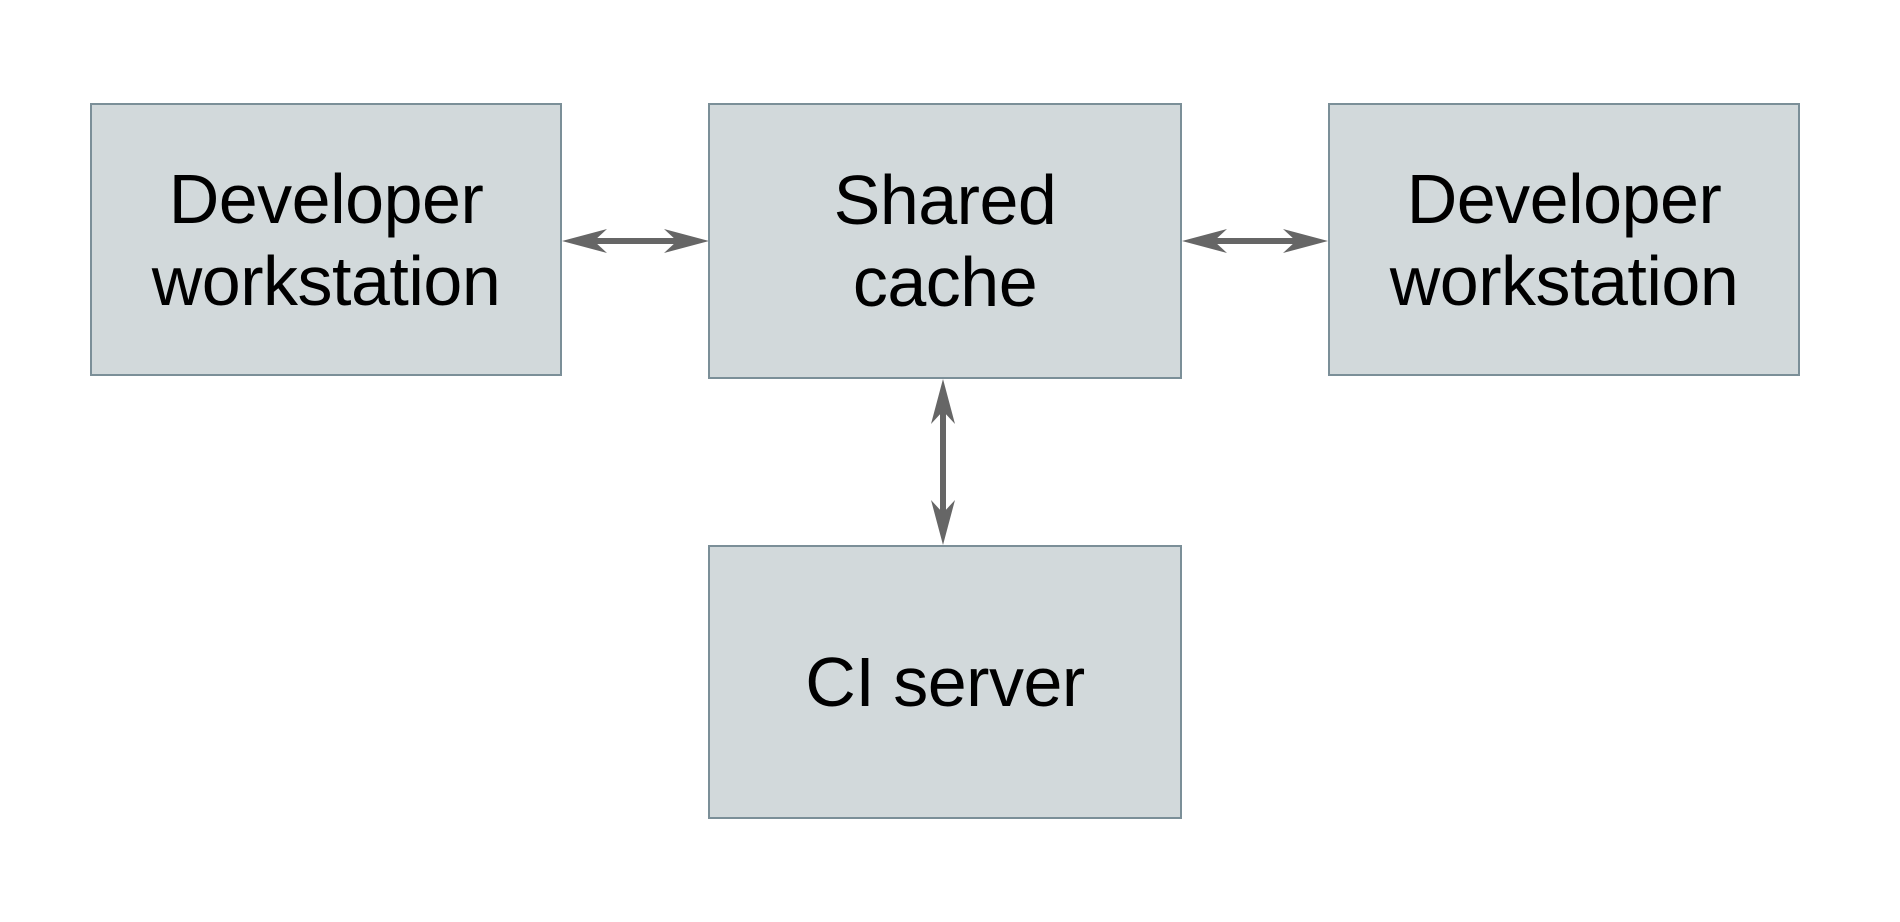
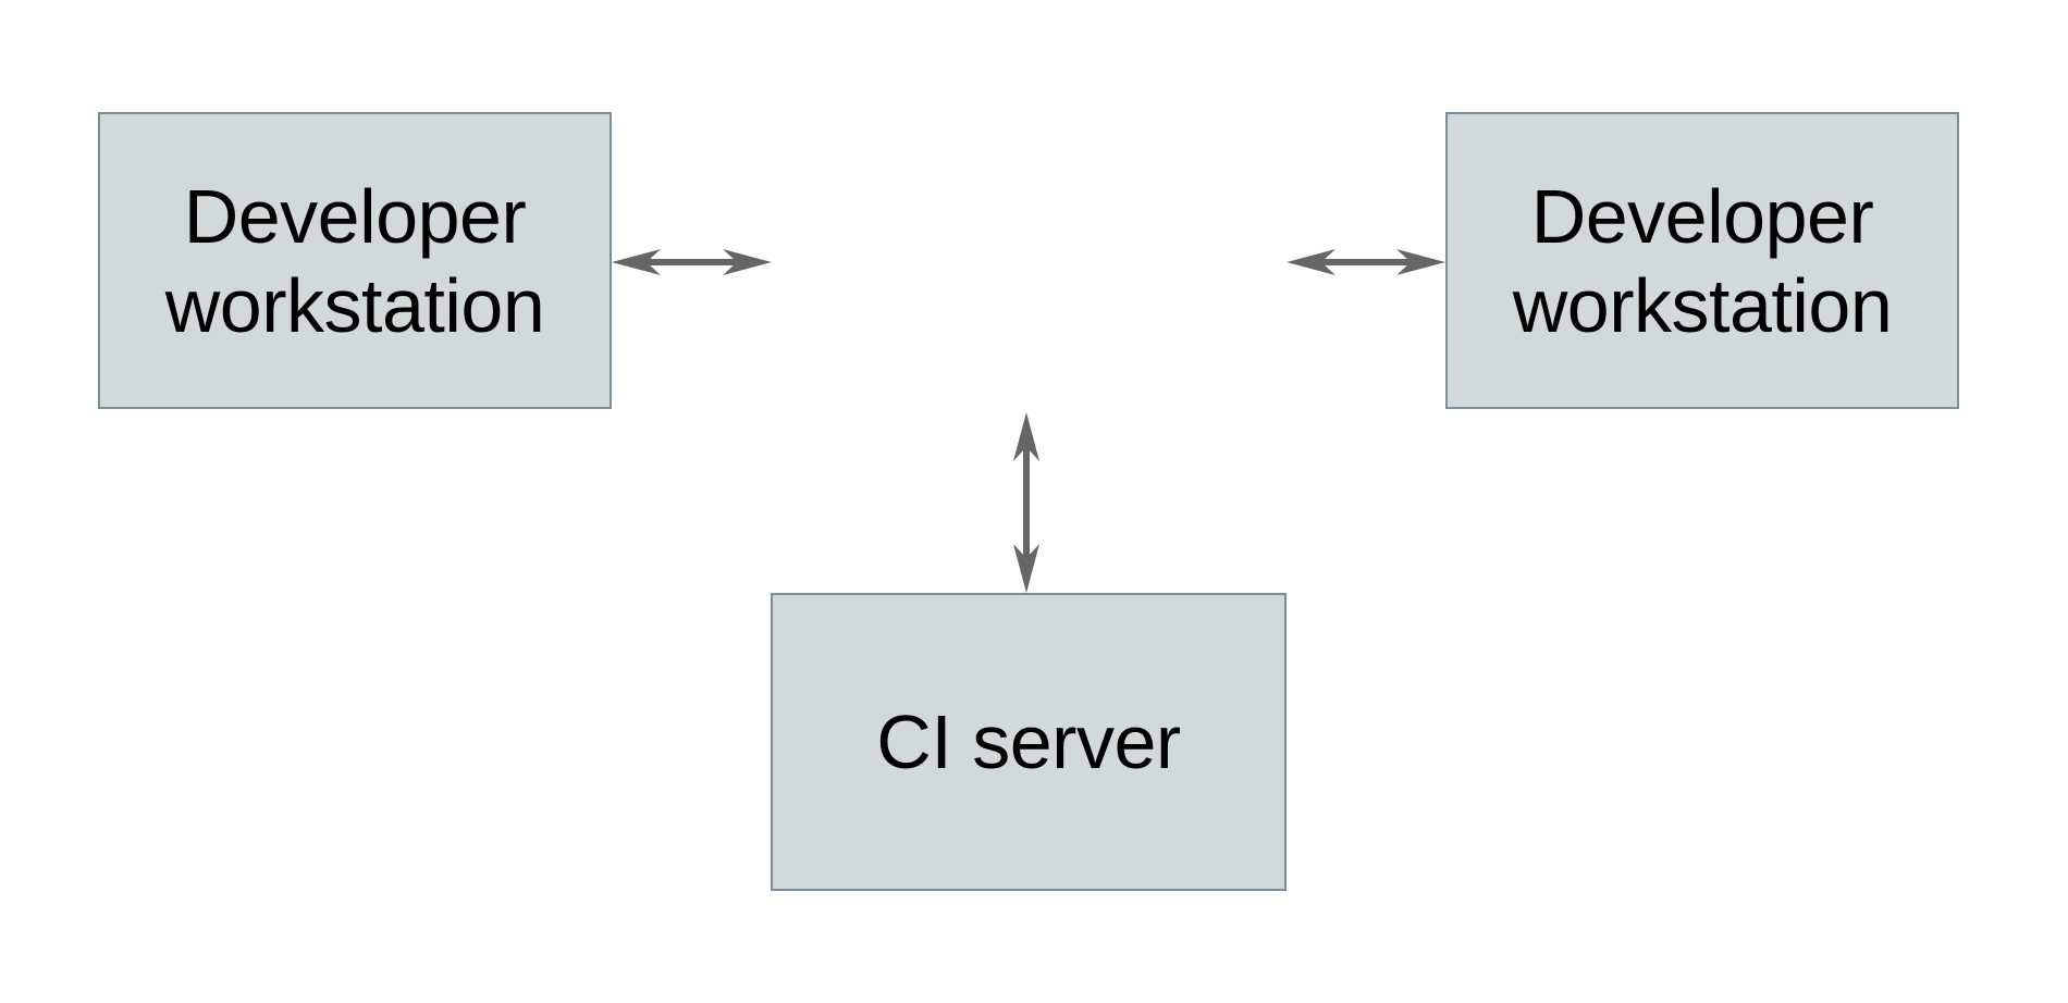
  Developer
  workstation
- Shared
- cache
  Developer
  workstation
  CI server
